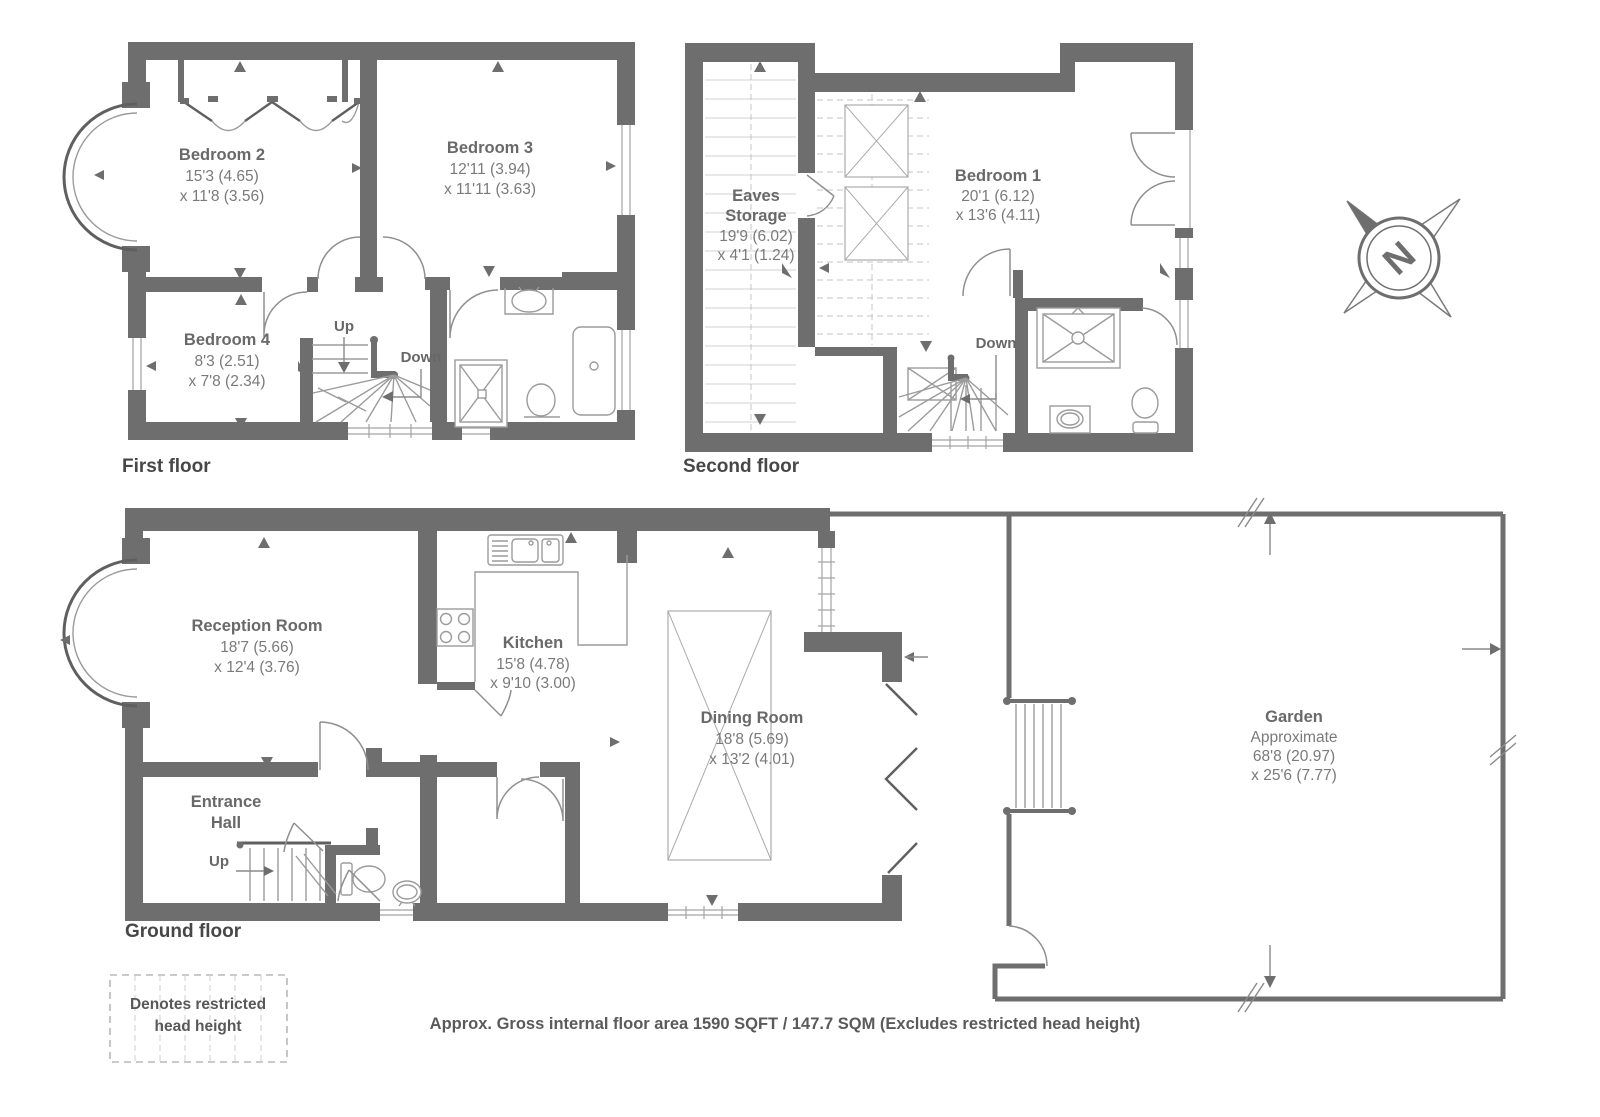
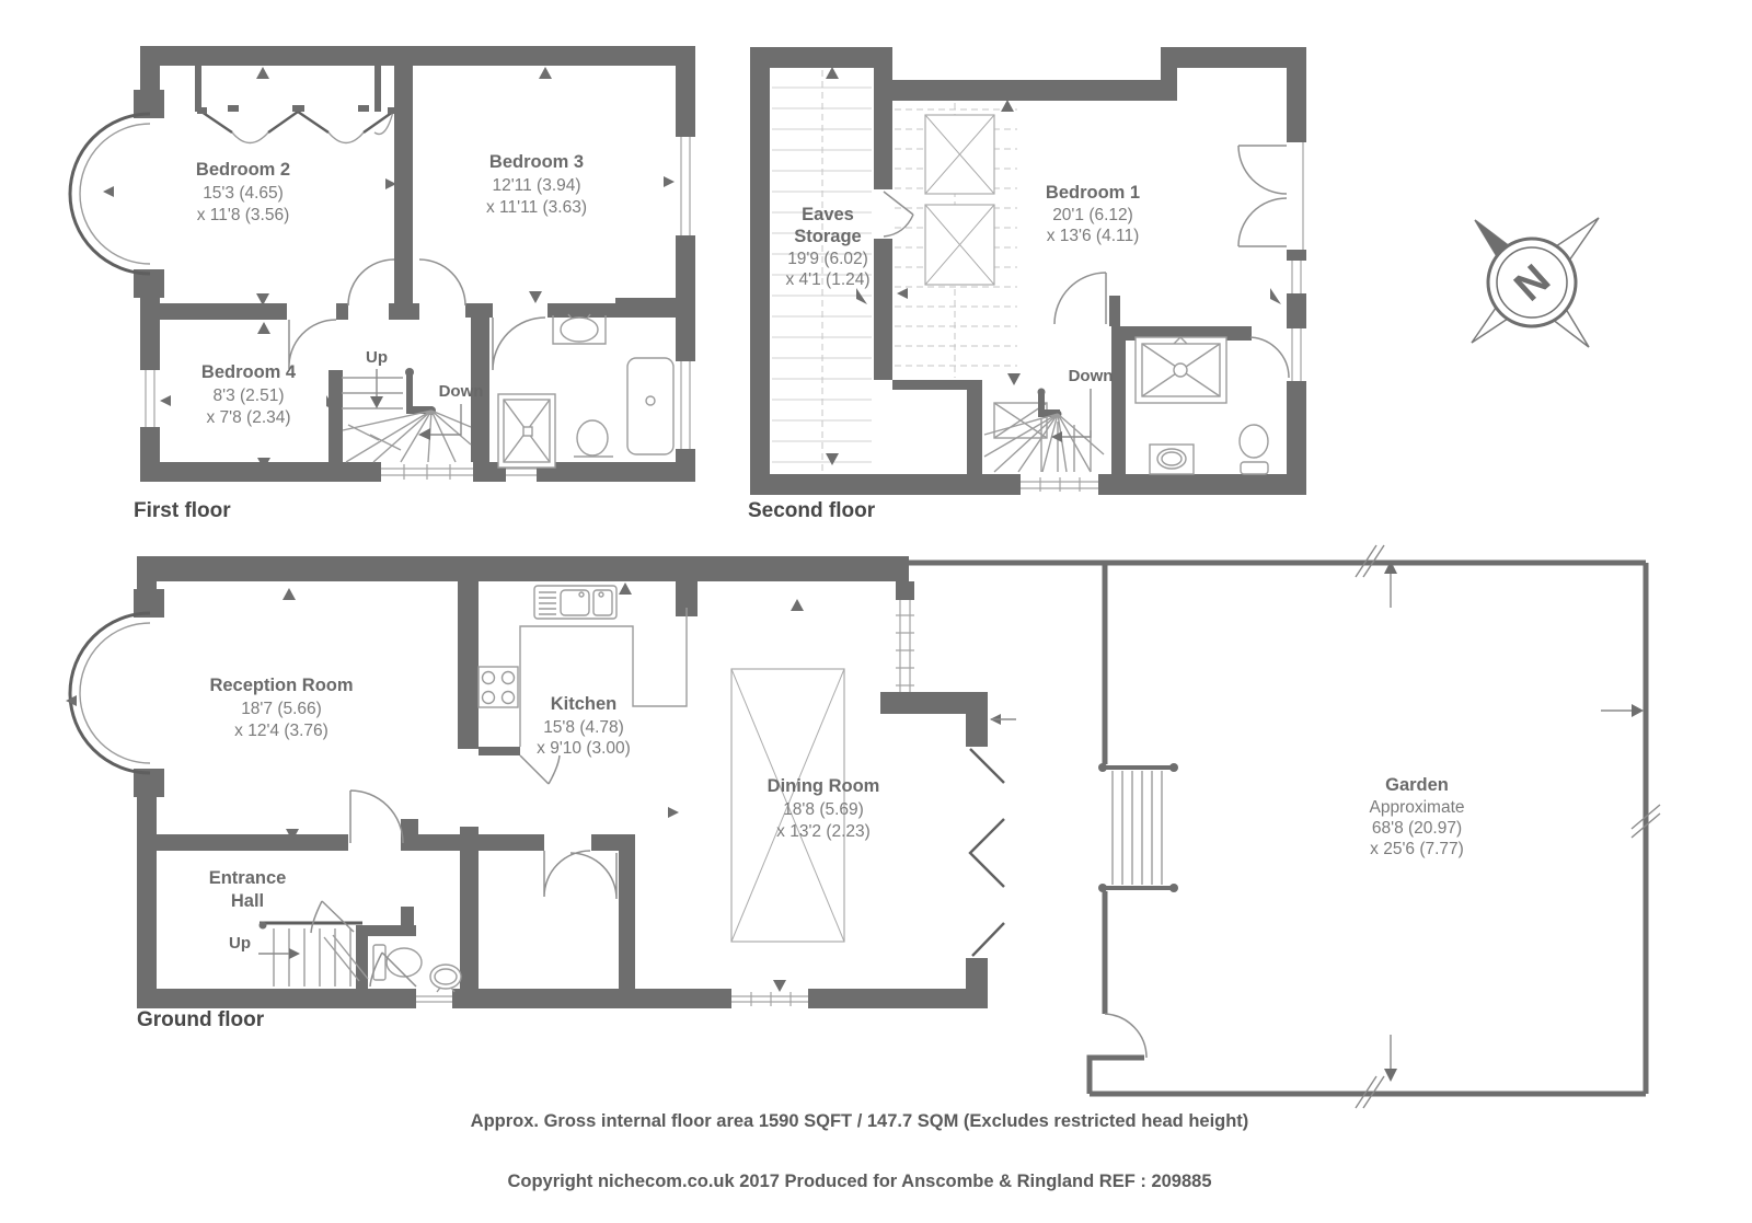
  Up
  Down
  Bedroom 2
  15'3 (4.65)
  x 11'8 (3.56)
  Bedroom 3
  12'11 (3.94)
  x 11'11 (3.63)
  Bedroom 4
  8'3 (2.51)
  x 7'8 (2.34)
  First floor
  Down
  Eaves
  Storage
  19'9 (6.02)
  x 4'1 (1.24)
  Bedroom 1
  20'1 (6.12)
  x 13'6 (4.11)
  Second floor
  Up
  Reception Room
  18'7 (5.66)
  x 12'4 (3.76)
  Kitchen
  15'8 (4.78)
  x 9'10 (3.00)
  Entrance
  Hall
  Dining Room
  18'8 (5.69)
- x 13'2 (4.01)
+ x 13'2 (2.23)
  Garden
  Approximate
  68'8 (20.97)
  x 25'6 (7.77)
  Ground floor
- Denotes restricted
- head height
  Approx. Gross internal floor area 1590 SQFT / 147.7 SQM (Excludes restricted head height)
+ Copyright nichecom.co.uk 2017 Produced for Anscombe & Ringland REF : 209885
